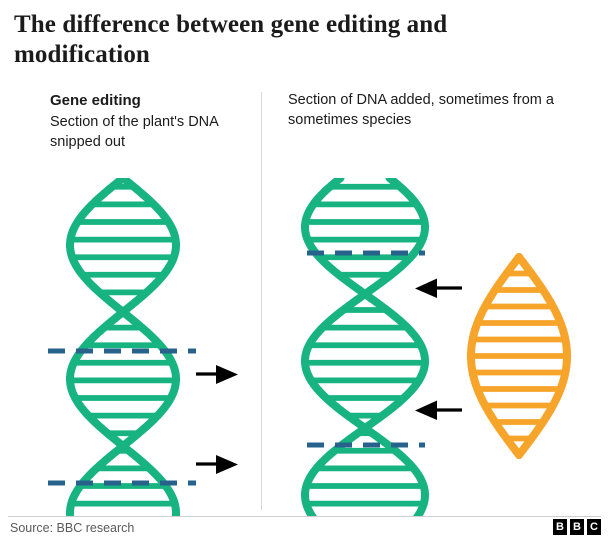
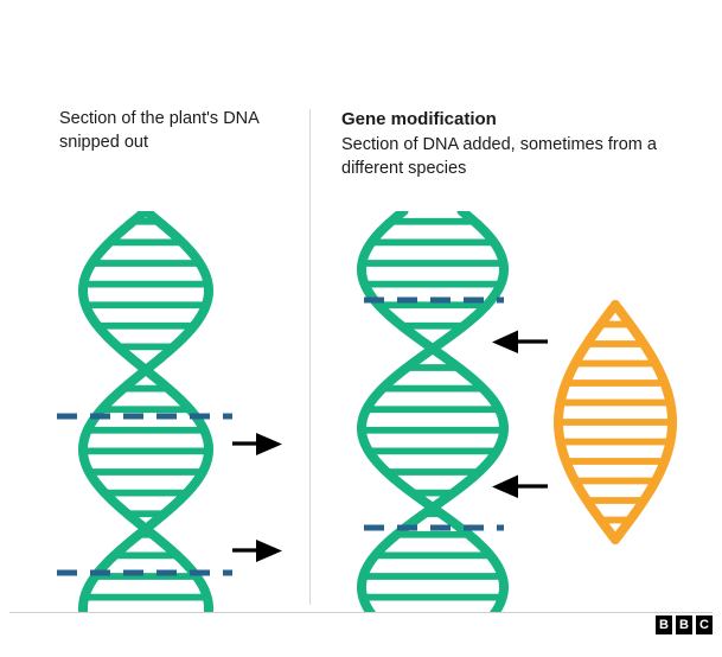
- The difference between gene editing and modification
- Gene editing
  Section of the plant's DNA snipped out
+ Gene modification
- Section of DNA added, sometimes from a sometimes species
+ Section of DNA added, sometimes from a different species
- Source: BBC research
  B
  B
  C
